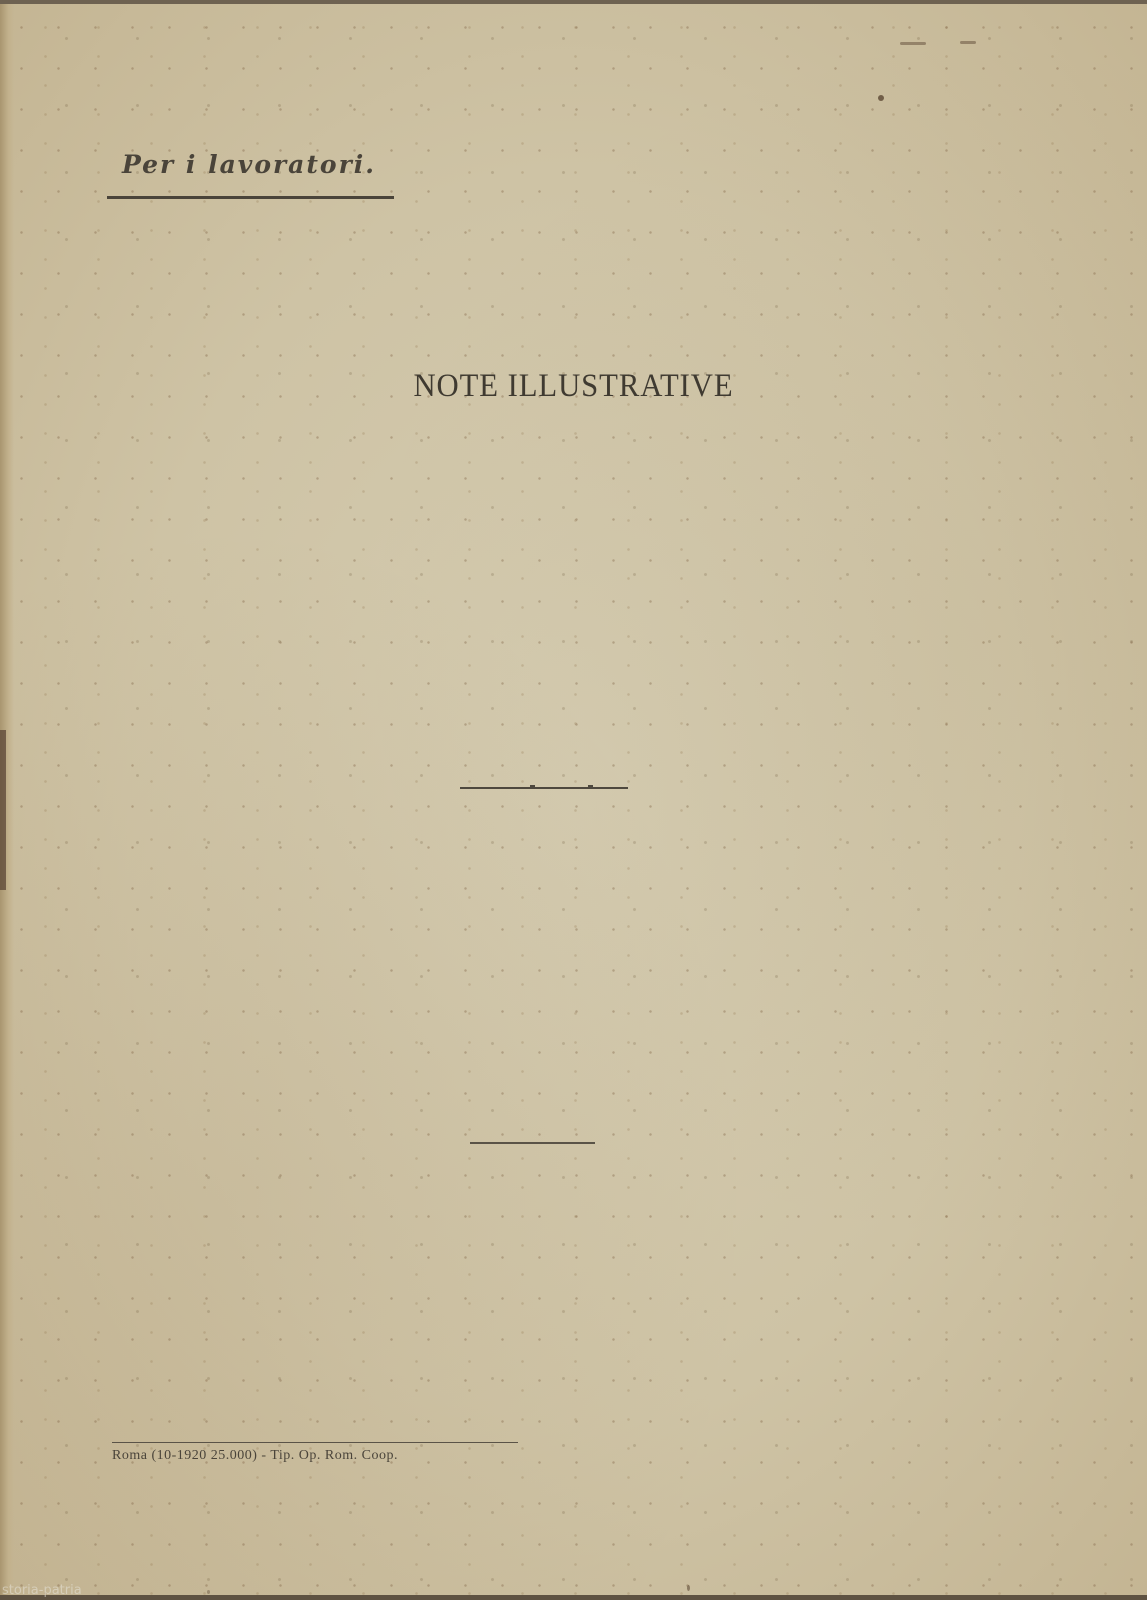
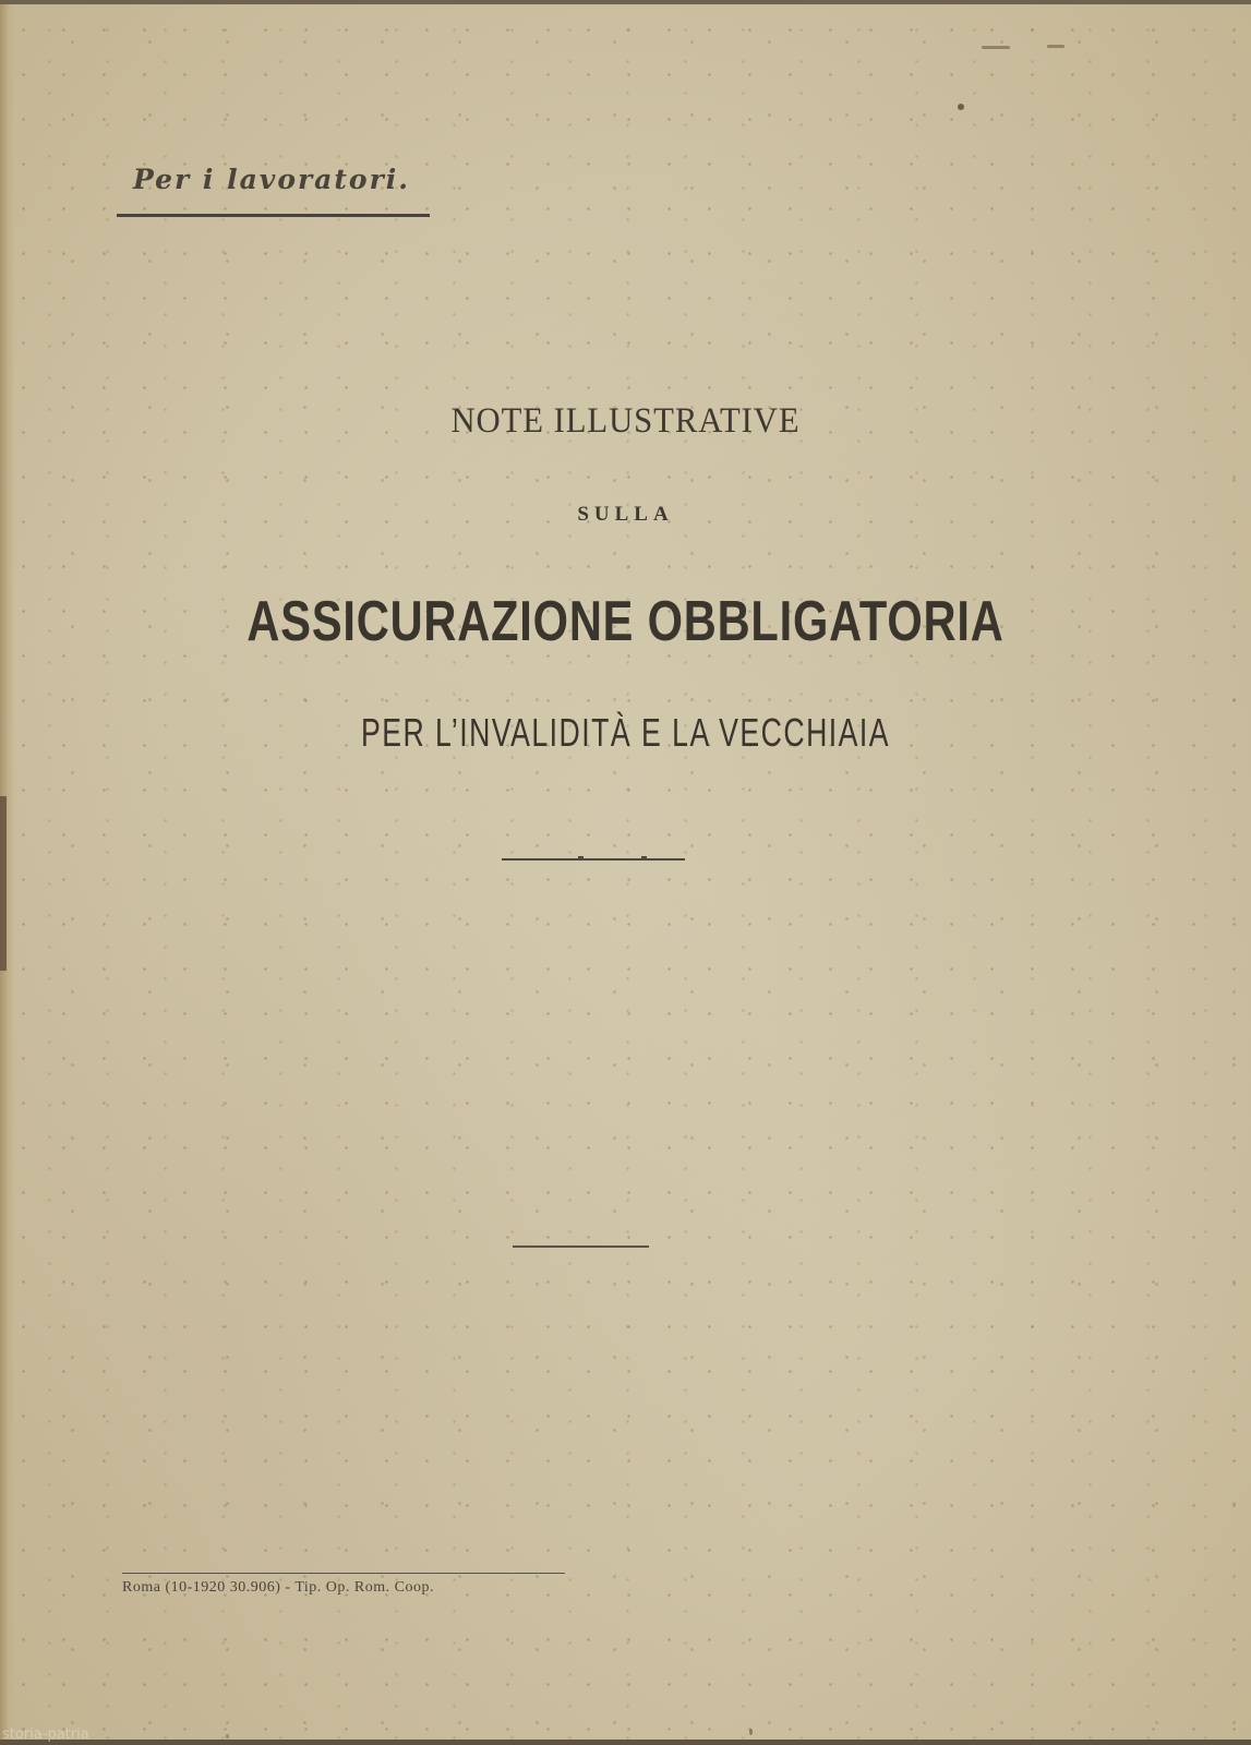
  Per i lavoratori.
  NOTE ILLUSTRATIVE
+ SULLA
+ ASSICURAZIONE OBBLIGATORIA
+ PER L’INVALIDITÀ E LA VECCHIAIA
- Roma (10-1920 25.000) - Tip. Op. Rom. Coop.
+ Roma (10-1920 30.906) - Tip. Op. Rom. Coop.
  storia-patria
